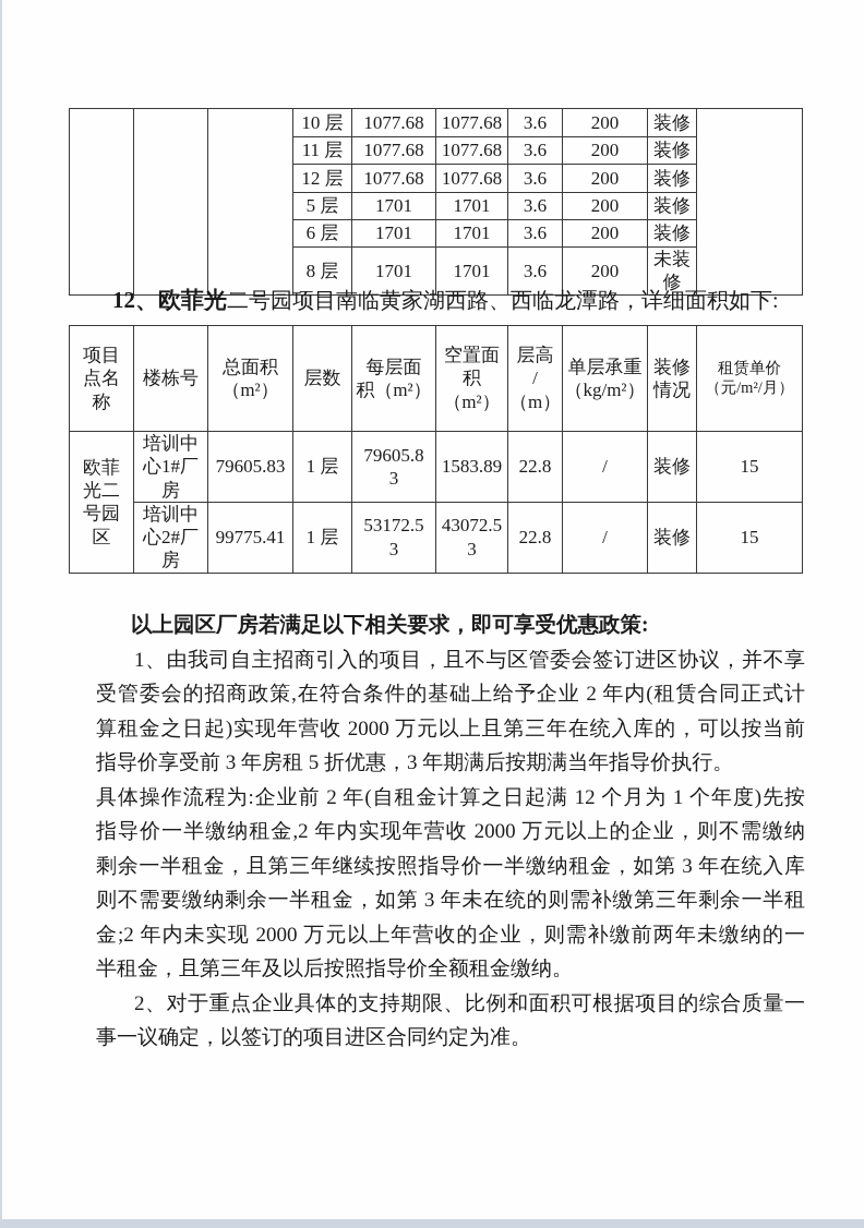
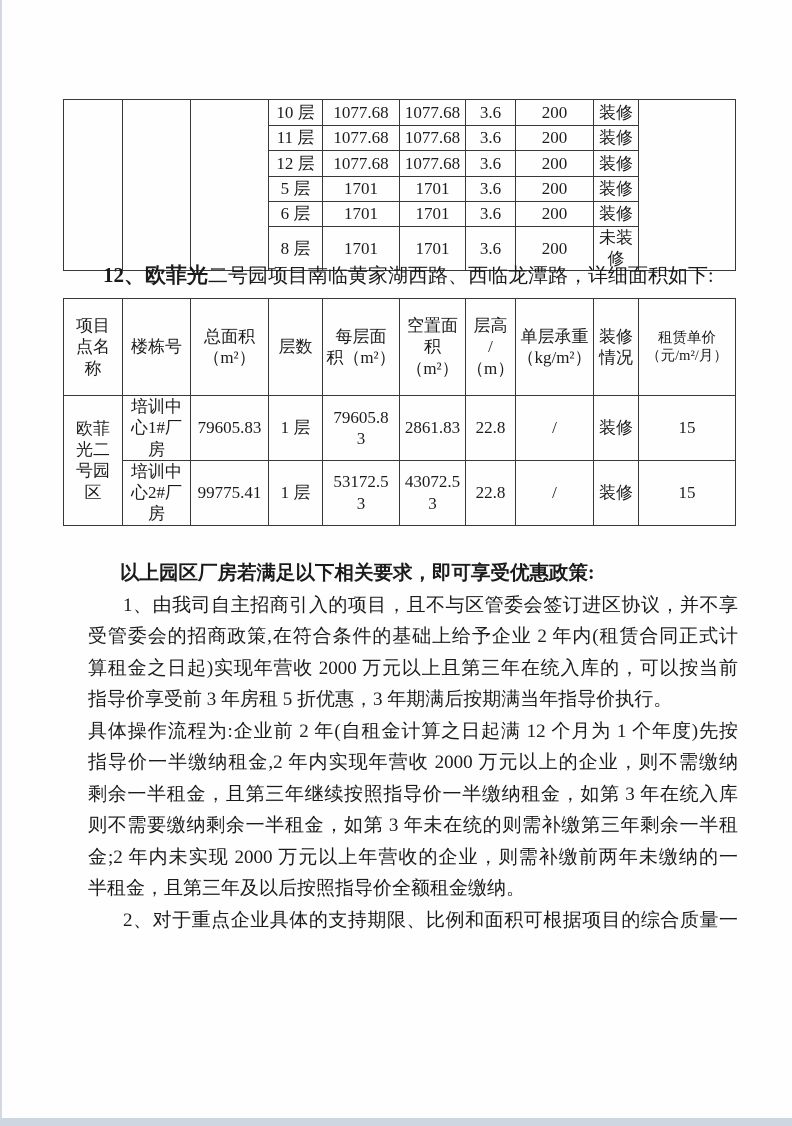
  			10 层	1077.68	1077.68	3.6	200	装修
  11 层	1077.68	1077.68	3.6	200	装修
  12 层	1077.68	1077.68	3.6	200	装修
  5 层	1701	1701	3.6	200	装修
  6 层	1701	1701	3.6	200	装修
  8 层	1701	1701	3.6	200	未装 修
  12、欧菲光二号园项目南临黄家湖西路、西临龙潭路，详细面积如下:
  项目 点名 称	楼栋号	总面积 （m²）	层数	每层面 积（m²）	空置面 积（m²）	层高 /（m）	单层承重 （kg/m²）	装修 情况	租赁单价 （元/m²/月）
- 欧菲 光二 号园 区	培训中 心1#厂 房	79605.83	1 层	79605.8 3	1583.89	22.8	/	装修	15
+ 欧菲 光二 号园 区	培训中 心1#厂 房	79605.83	1 层	79605.8 3	2861.83	22.8	/	装修	15
  培训中 心2#厂 房	99775.41	1 层	53172.5 3	43072.5 3	22.8	/	装修	15
  以上园区厂房若满足以下相关要求，即可享受优惠政策:
  1、由我司自主招商引入的项目，且不与区管委会签订进区协议，并不享
  受管委会的招商政策,在符合条件的基础上给予企业 2 年内(租赁合同正式计
  算租金之日起)实现年营收 2000 万元以上且第三年在统入库的，可以按当前
  指导价享受前 3 年房租 5 折优惠，3 年期满后按期满当年指导价执行。
  具体操作流程为:企业前 2 年(自租金计算之日起满 12 个月为 1 个年度)先按
  指导价一半缴纳租金,2 年内实现年营收 2000 万元以上的企业，则不需缴纳
  剩余一半租金，且第三年继续按照指导价一半缴纳租金，如第 3 年在统入库
  则不需要缴纳剩余一半租金，如第 3 年未在统的则需补缴第三年剩余一半租
  金;2 年内未实现 2000 万元以上年营收的企业，则需补缴前两年未缴纳的一
  半租金，且第三年及以后按照指导价全额租金缴纳。
  2、对于重点企业具体的支持期限、比例和面积可根据项目的综合质量一
- 事一议确定，以签订的项目进区合同约定为准。
